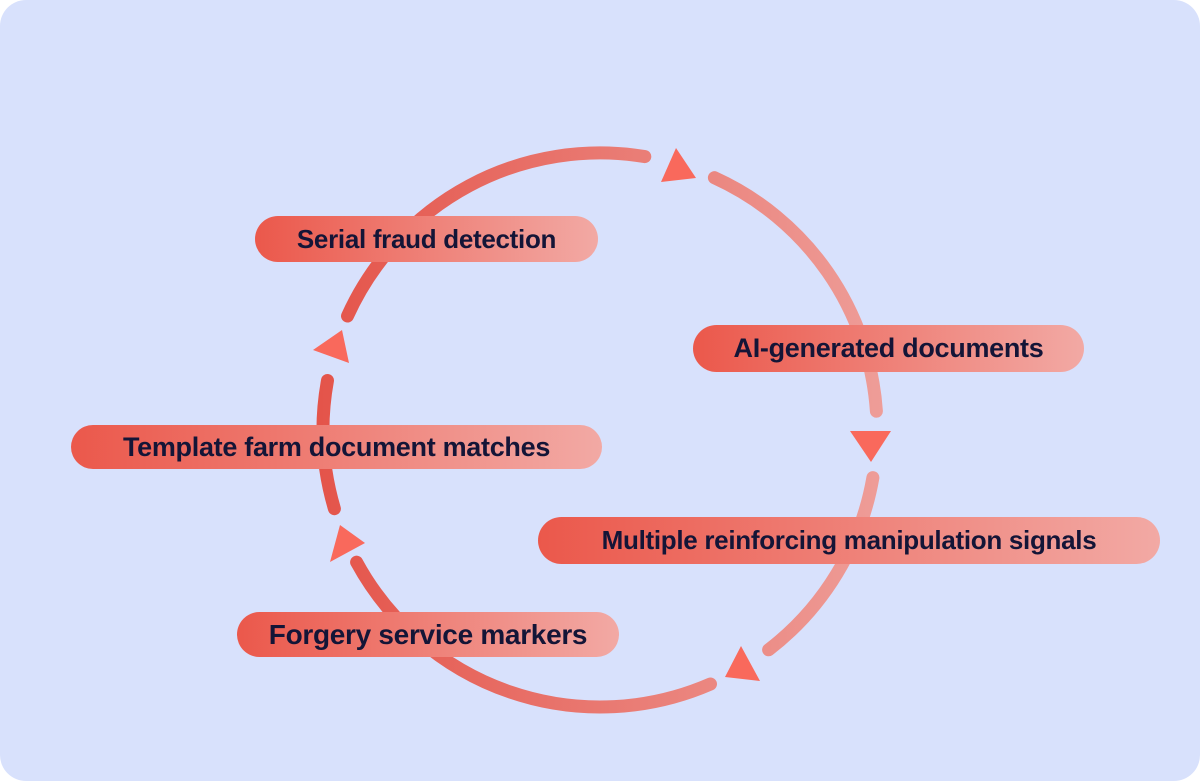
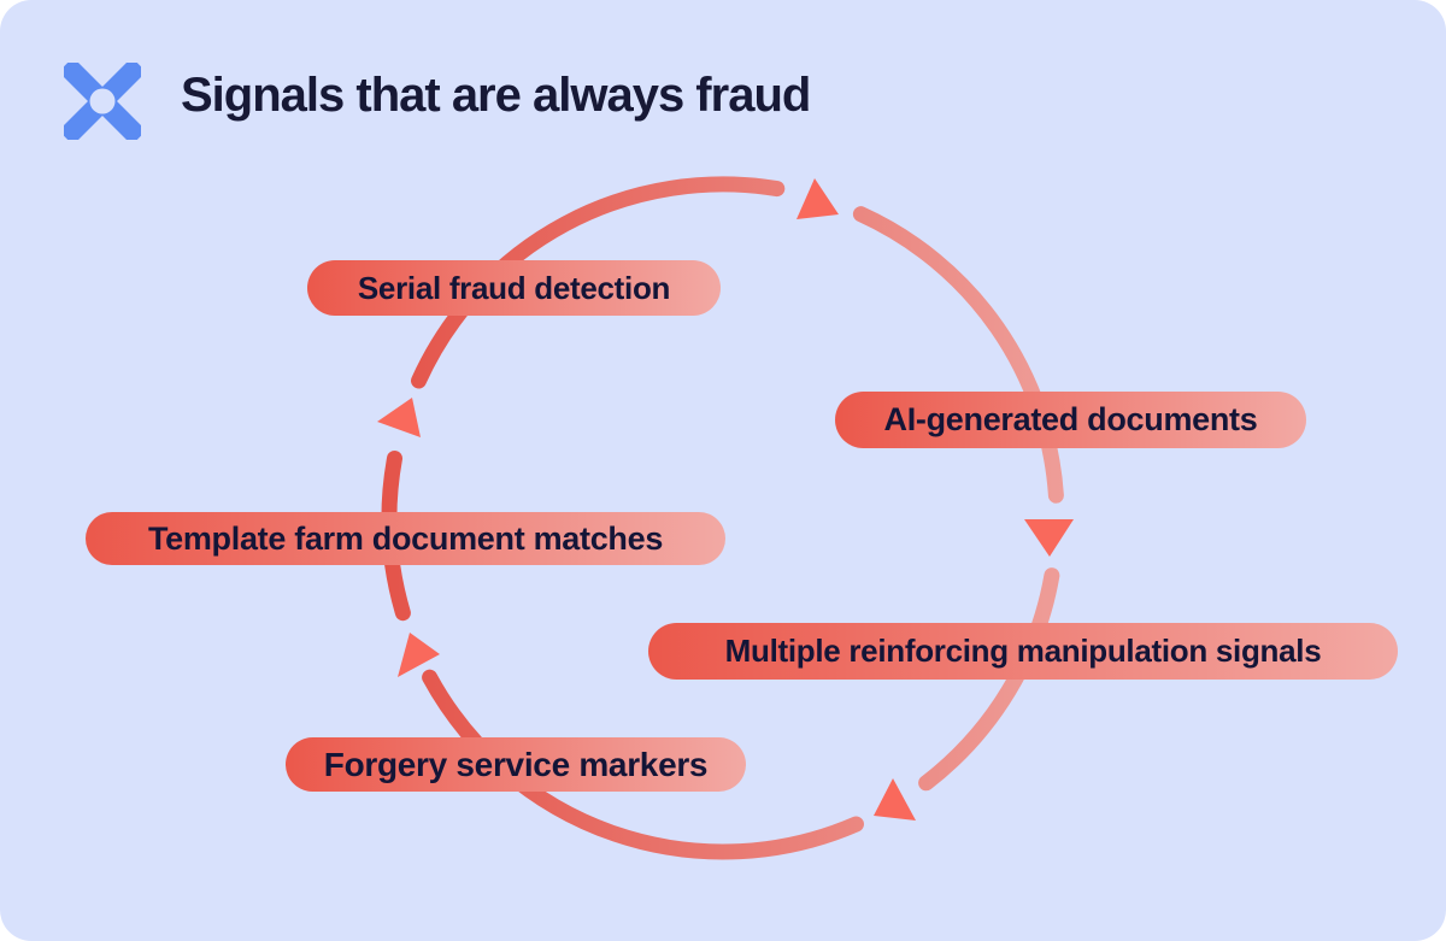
+ Signals that are always fraud
  Serial fraud detection
  AI-generated documents
  Template farm document matches
  Multiple reinforcing manipulation signals
  Forgery service markers
